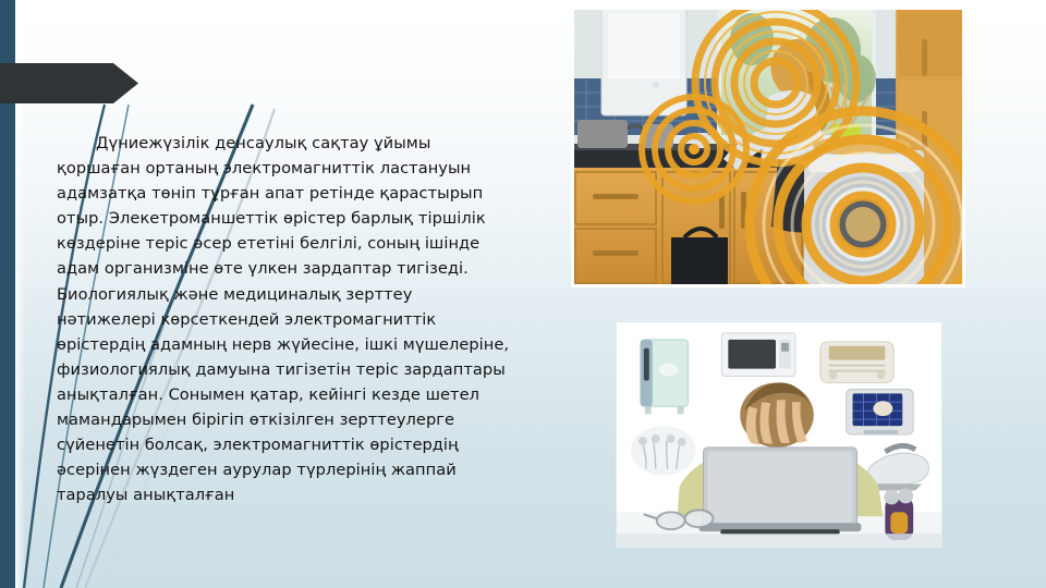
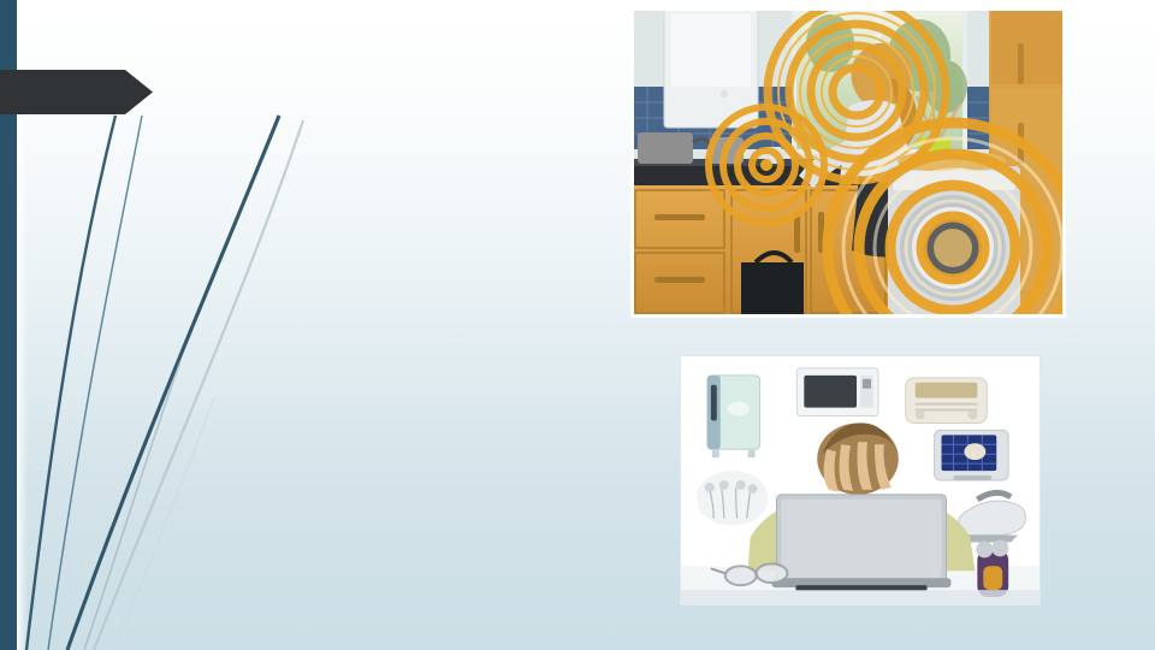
- Дүниежүзілік денсаулық сақтау ұйымы қоршаған ортаның электромагниттік ластануын адамзатқа төніп тұрған апат ретінде қарастырып отыр. Элекетроманшеттік өрістер барлық тіршілік көздеріне теріс әсер ететіні белгілі, соның ішінде адам организміне өте үлкен зардаптар тигізеді. Биологиялық және медициналық зерттеу нәтижелері көрсеткендей электромагниттік өрістердің адамның нерв жүйесіне, ішкі мүшелеріне, физиологиялық дамуына тигізетін теріс зардаптары анықталған. Сонымен қатар, кейінгі кезде шетел мамандарымен бірігіп өткізілген зерттеулерге сүйенетін болсақ, электромагниттік өрістердің әсерінен жүздеген аурулар түрлерінің жаппай таралуы анықталған
